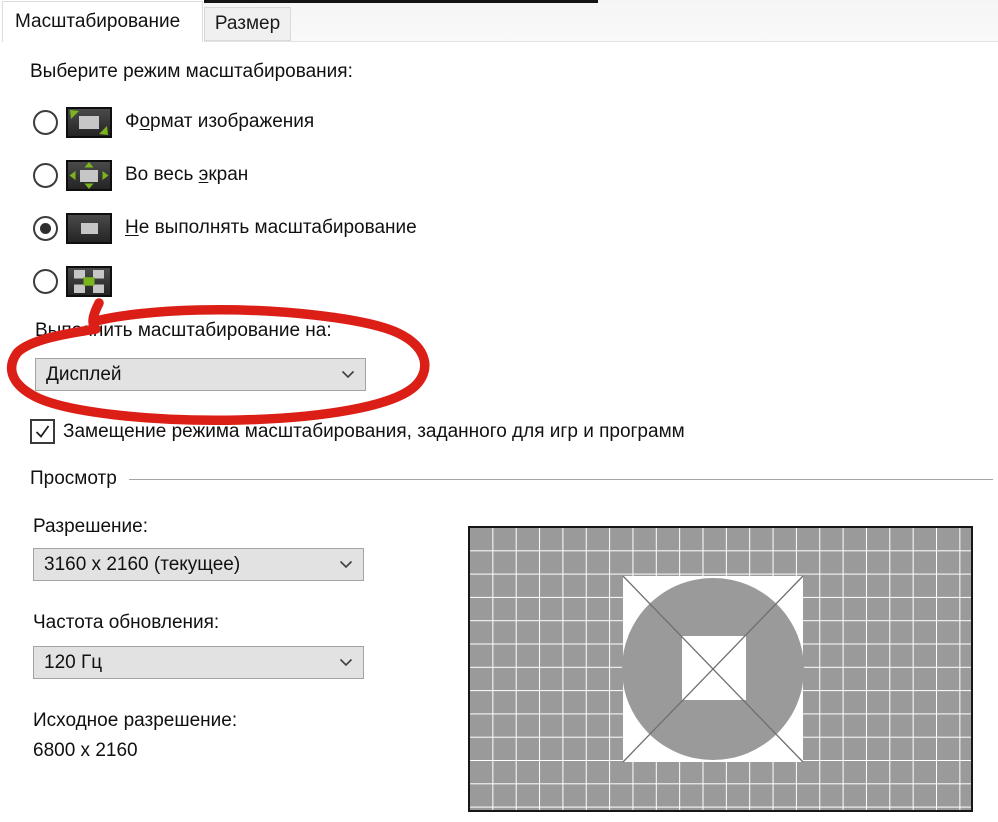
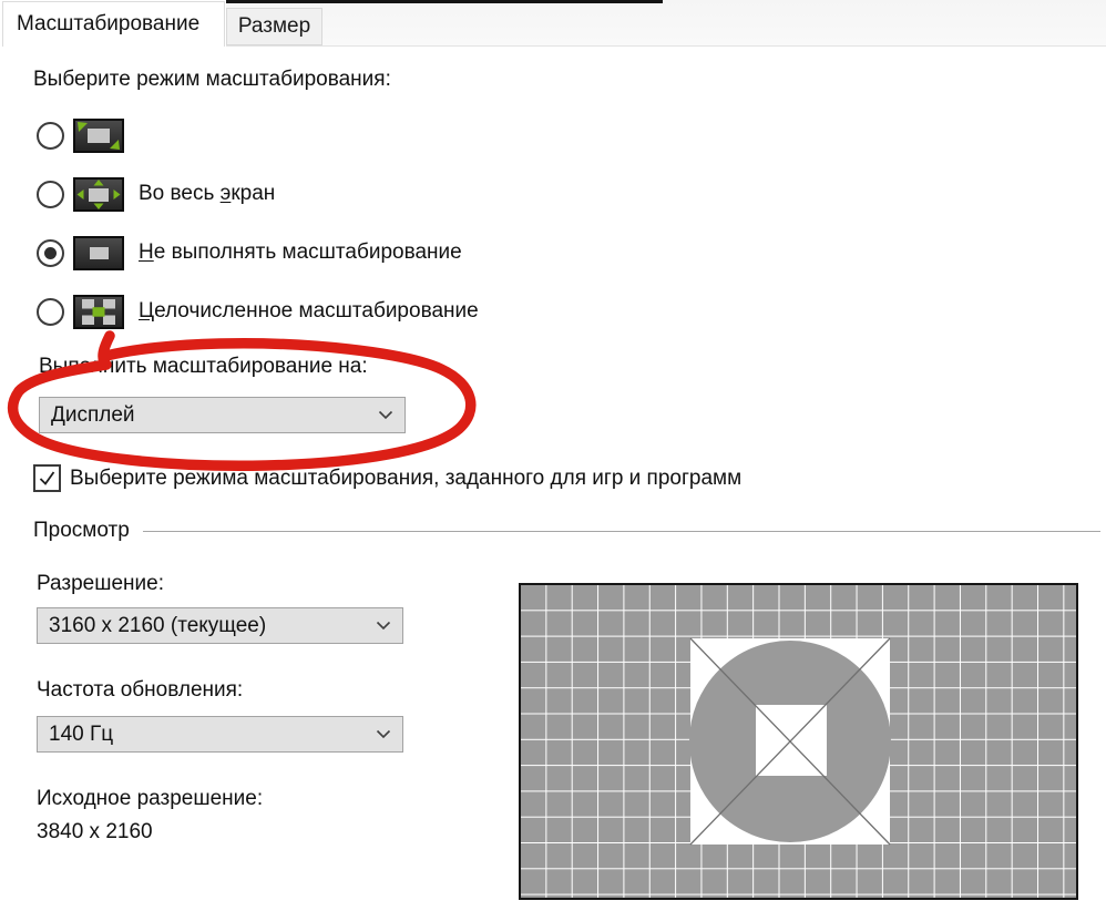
  Масштабирование
  Размер
  Выберите режим масштабирования:
- Формат изображения
  Во весь экран
  Не выполнять масштабирование
+ Целочисленное масштабирование
  Выить масштабирование на:
  Дисплей
- Замещение режима масштабирования, заданного для игр и программ
+ Выберите режима масштабирования, заданного для игр и программ
  Просмотр
  Разрешение:
  3160 x 2160 (текущее)
  Частота обновления:
- 120 Гц
+ 140 Гц
  Исходное разрешение:
- 6800 x 2160
+ 3840 x 2160
